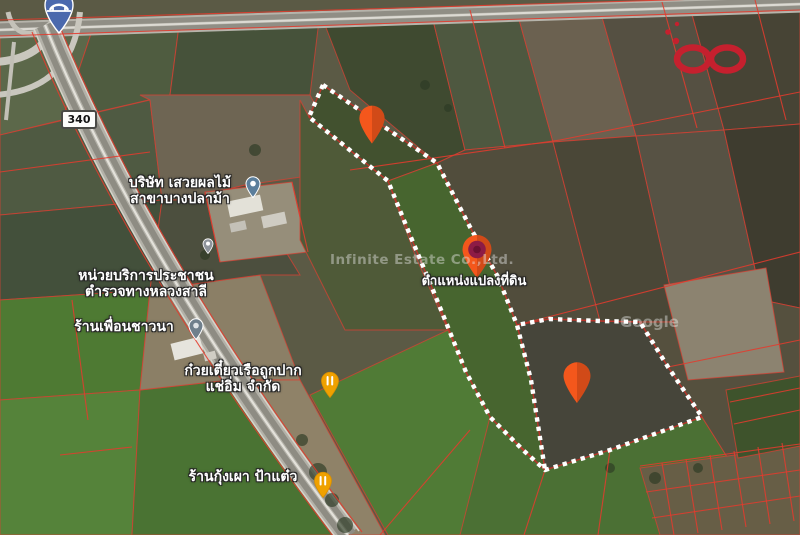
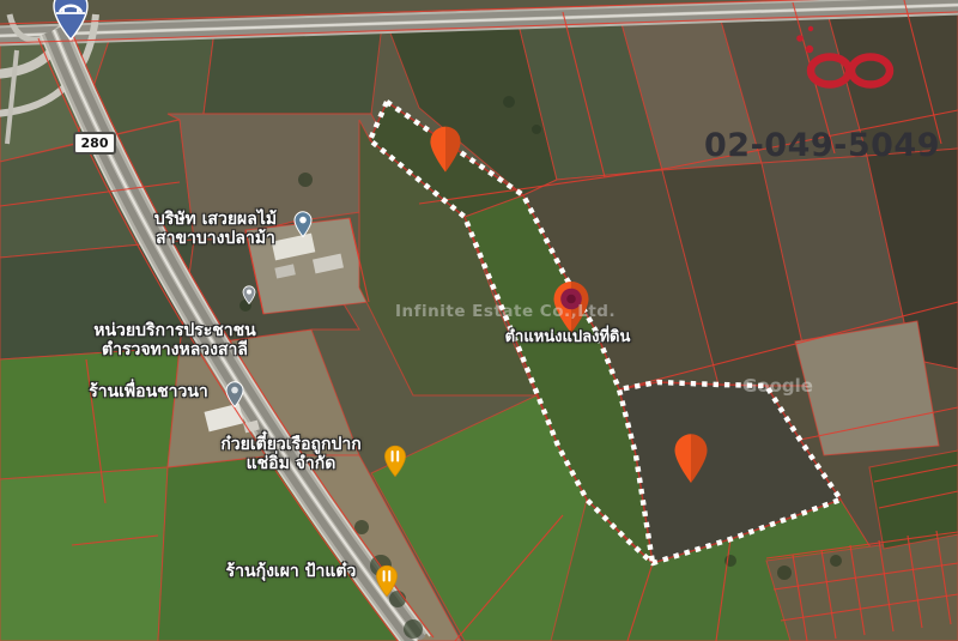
  บริษัท เสวยผลไม้
  สาขาบางปลาม้า
  หน่วยบริการประชาชน
  ตำรวจทางหลวงสาลี
  ร้านเพื่อนชาวนา
  ก๋วยเตี๋ยวเรือถูกปาก
  แช่อิ่ม จำกัด
  ร้านกุ้งเผา ป้าแต๋ว
  ตำแหน่งแปลงที่ดิน
- 340
+ 280
+ 02-049-5049
  Infinite Estate Co.,Ltd.
  Google
